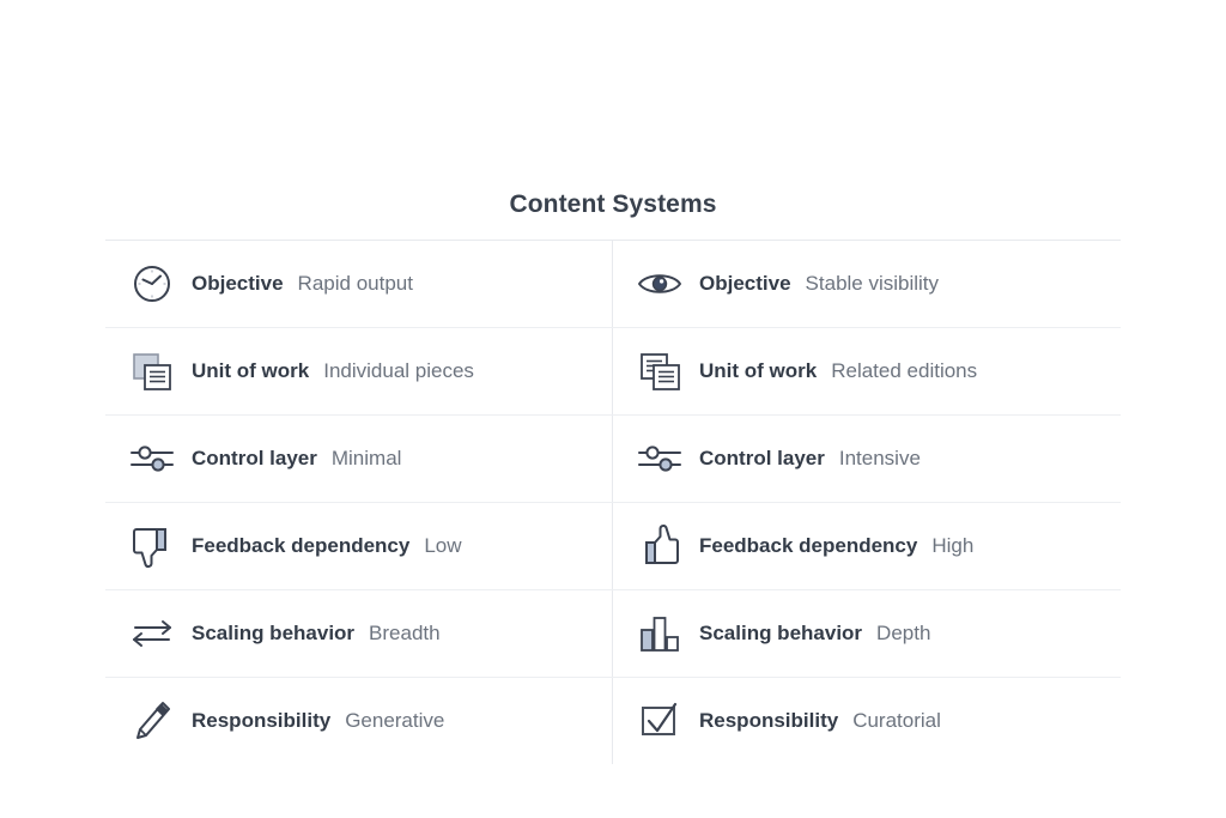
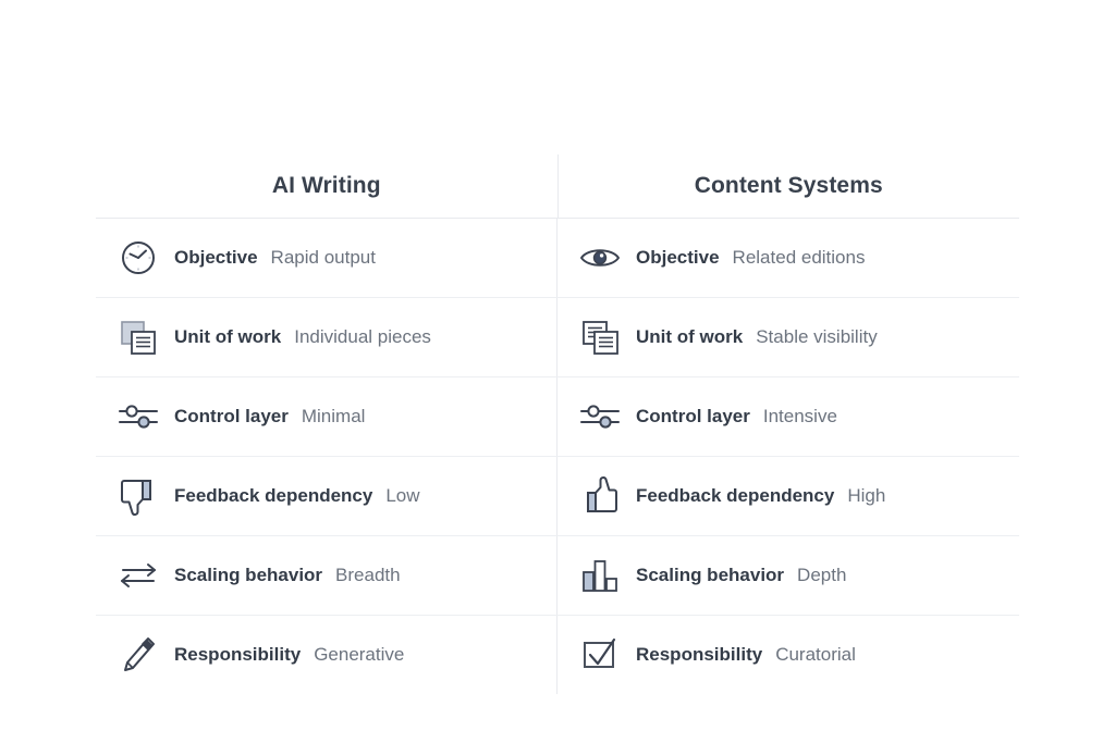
+ AI Writing
  Content Systems
  Objective
  Rapid output
  Objective
- Stable visibility
+ Related editions
  Unit of work
  Individual pieces
  Unit of work
- Related editions
+ Stable visibility
  Control layer
  Minimal
  Control layer
  Intensive
  Feedback dependency
  Low
  Feedback dependency
  High
  Scaling behavior
  Breadth
  Scaling behavior
  Depth
  Responsibility
  Generative
  Responsibility
  Curatorial
